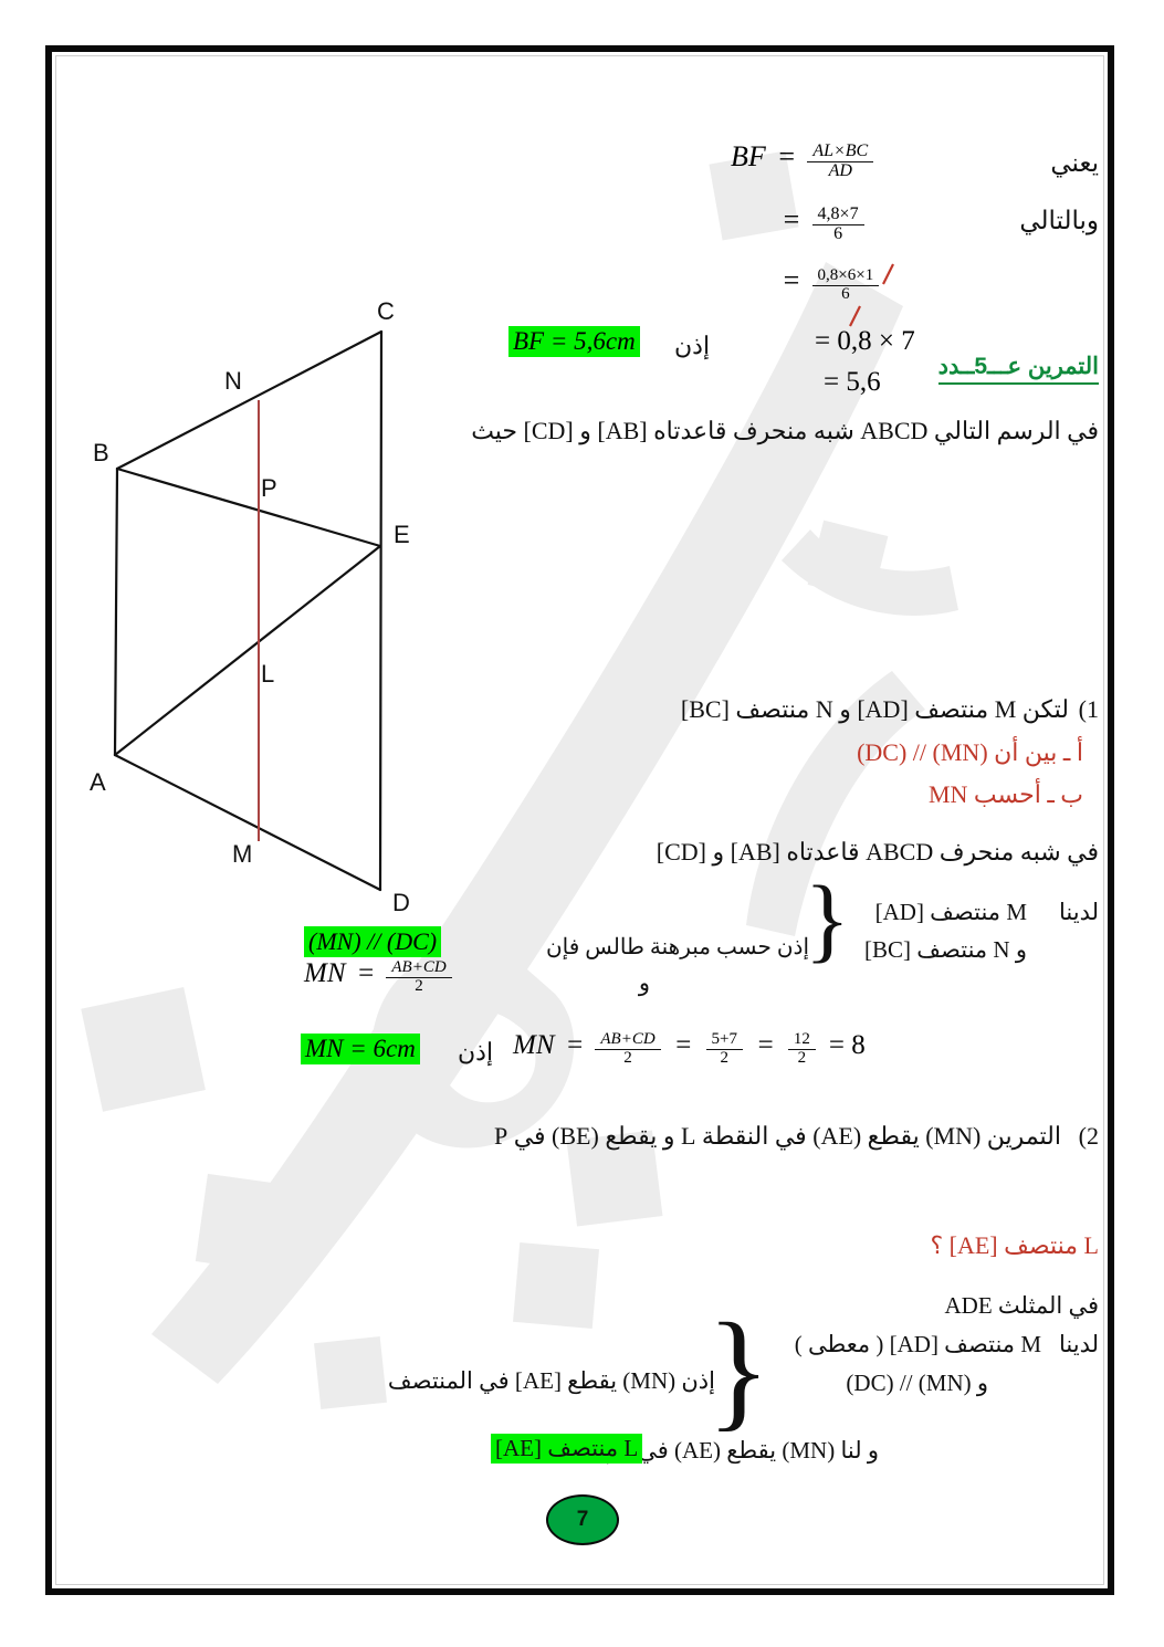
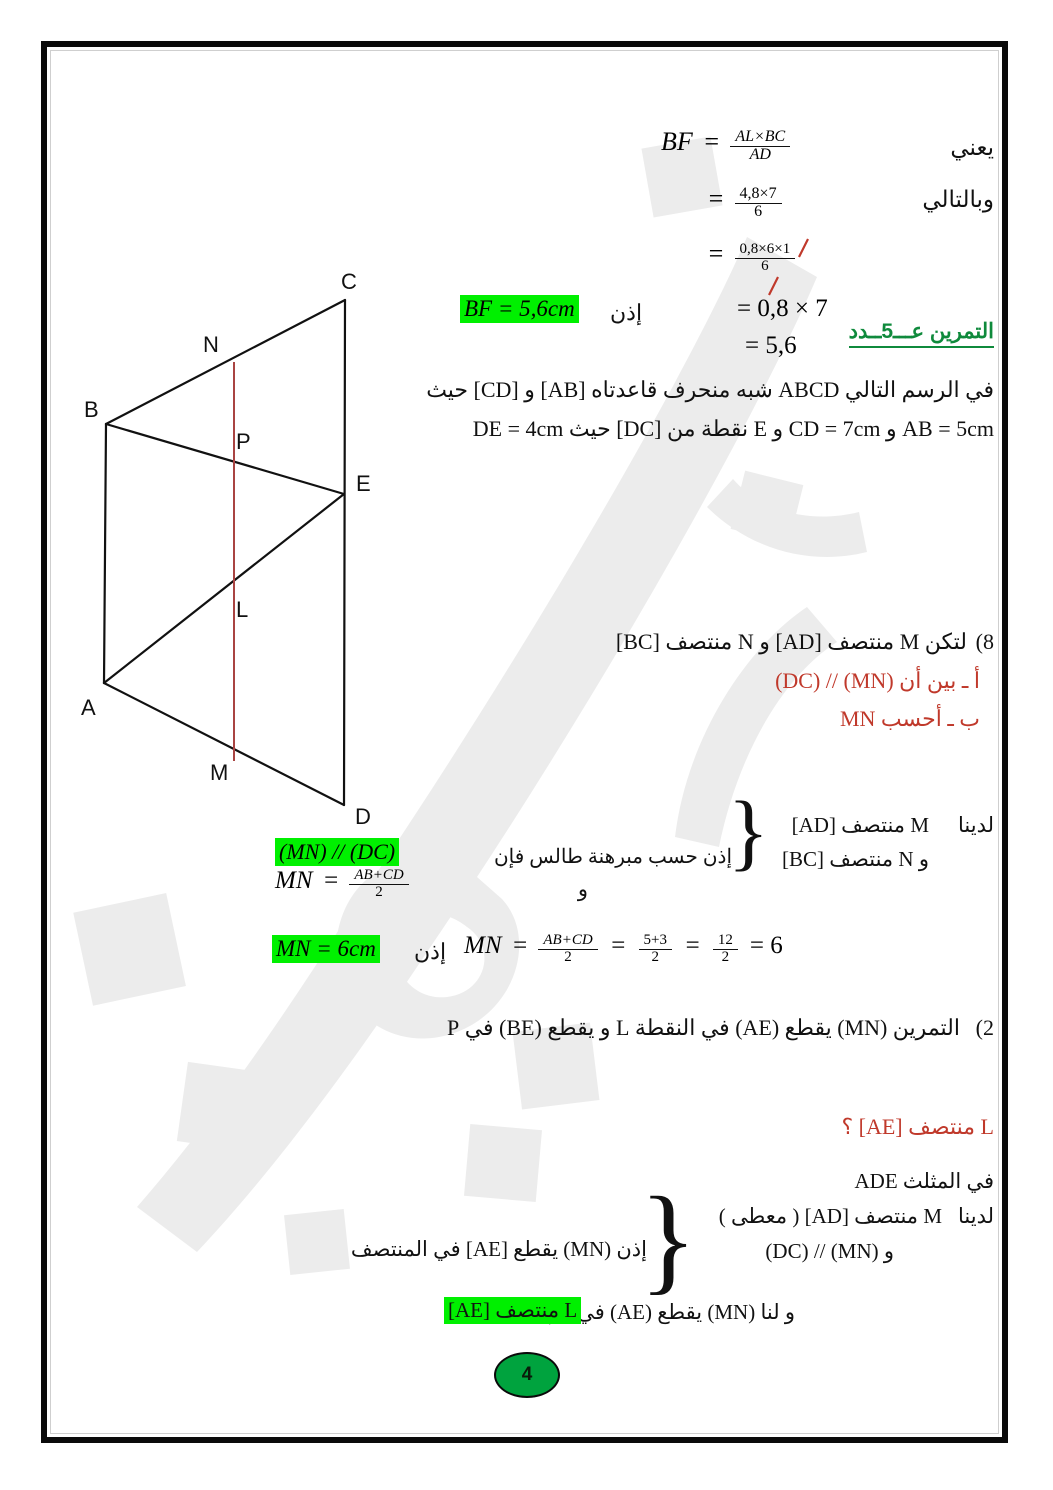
  C
  N
  B
  P
  E
  L
  A
  M
  D
  يعني
  وبالتالي
  BF =
  AL×BC
  AD
  =
  4,8×7
  6
  =
  0,8×6×1
  6
  = 0,8 × 7
  = 5,6
  إذن
  BF = 5,6cm
  التمرين عـــ5ــدد
  في الرسم التالي ABCD شبه منحرف قاعدتاه [AB] و [CD] حيث
+ AB = 5cm و CD = 7cm و E نقطة من [DC] حيث DE = 4cm
- 1)
+ 8)
  لتكن M منتصف [AD] و N منتصف [BC]
  أ ـ بين أن (MN) // (DC)
  ب ـ أحسب MN
- في شبه منحرف ABCD قاعدتاه [AB] و [CD]
  لدينا
  M منتصف [AD]
  و N منتصف [BC]
  {
  إذن حسب مبرهنة طالس فإن
  (MN) // (DC)
  و
  MN =
  AB+CD
  2
  MN =
  AB+CD
  2
  =
- 5+7
+ 5+3
  2
  =
  12
  2
- = 8
+ = 6
  إذن
  MN = 6cm
  2)
  التمرين (MN) يقطع (AE) في النقطة L و يقطع (BE) في P
  L منتصف [AE] ؟
  في المثلث ADE
  لدينا
  M منتصف [AD] ( معطى )
  و (MN) // (DC)
  {
  إذن (MN) يقطع [AE] في المنتصف
  و لنا (MN) يقطع (AE) في
  L منتصف [AE]
- 7
+ 4
